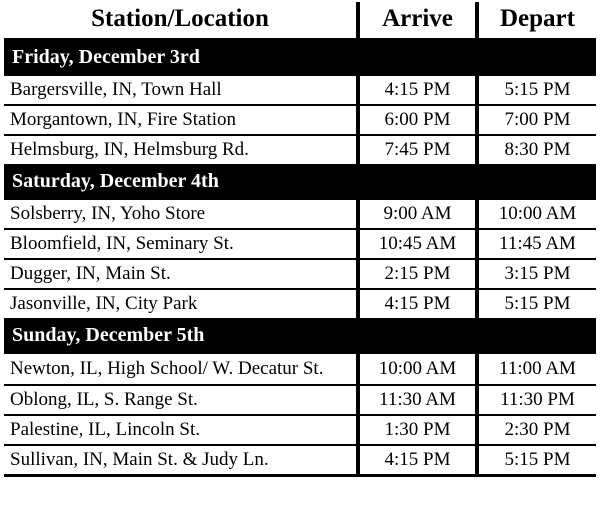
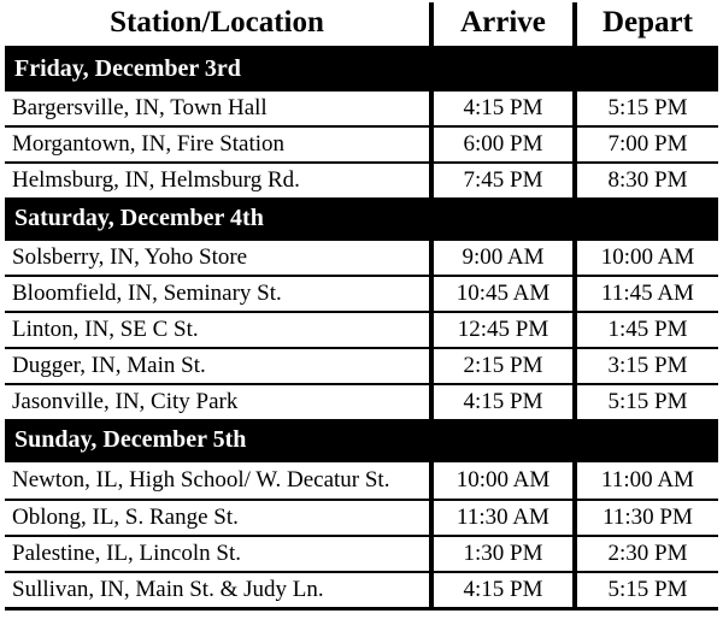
  Station/Location	Arrive	Depart
  Friday, December 3rd
  Bargersville, IN, Town Hall	4:15 PM	5:15 PM
  Morgantown, IN, Fire Station	6:00 PM	7:00 PM
  Helmsburg, IN, Helmsburg Rd.	7:45 PM	8:30 PM
  Saturday, December 4th
  Solsberry, IN, Yoho Store	9:00 AM	10:00 AM
  Bloomfield, IN, Seminary St.	10:45 AM	11:45 AM
+ Linton, IN, SE C St.	12:45 PM	1:45 PM
  Dugger, IN, Main St.	2:15 PM	3:15 PM
  Jasonville, IN, City Park	4:15 PM	5:15 PM
  Sunday, December 5th
  Newton, IL, High School/ W. Decatur St.	10:00 AM	11:00 AM
  Oblong, IL, S. Range St.	11:30 AM	11:30 PM
  Palestine, IL, Lincoln St.	1:30 PM	2:30 PM
  Sullivan, IN, Main St. & Judy Ln.	4:15 PM	5:15 PM
